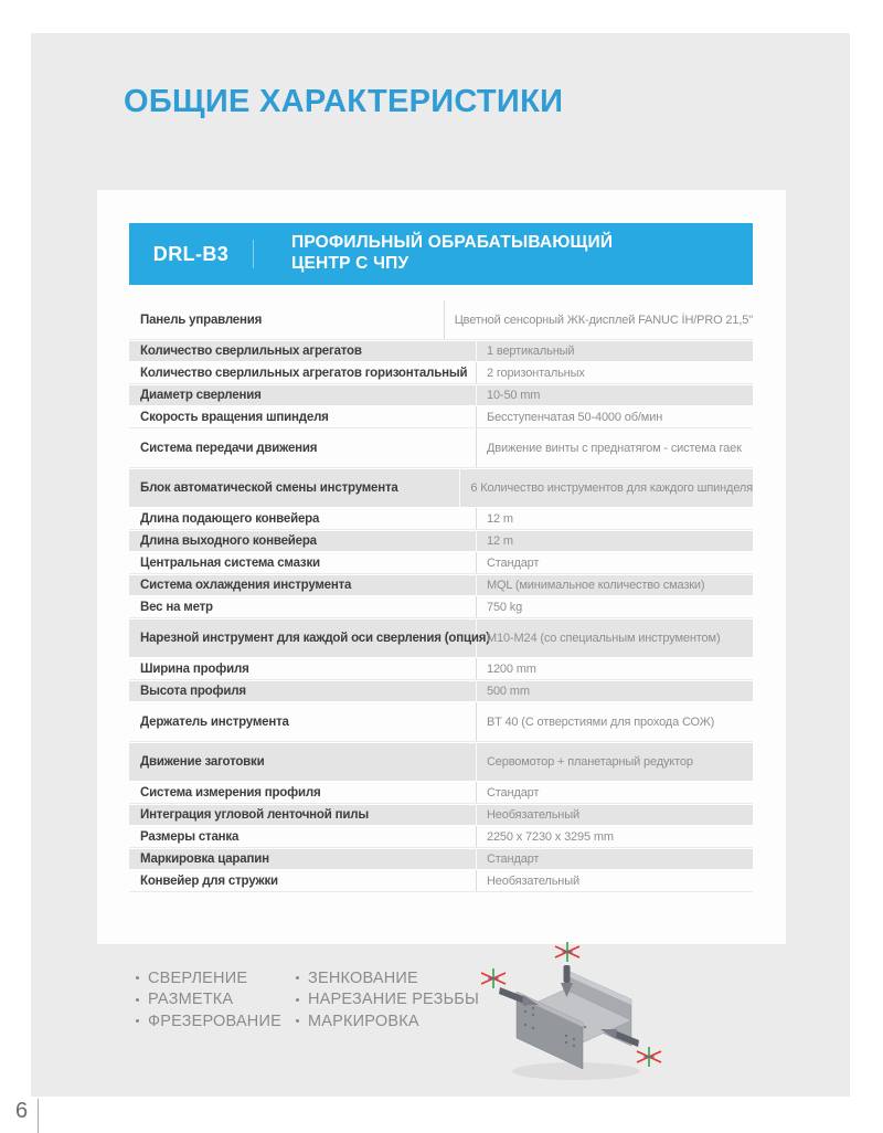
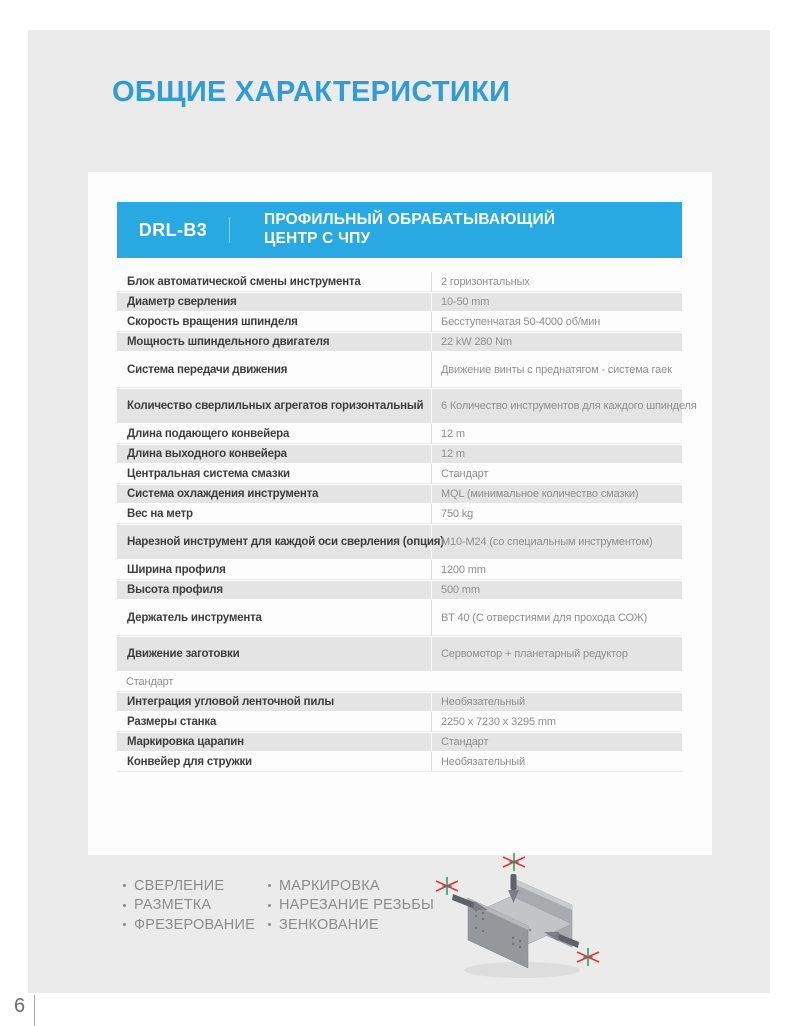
  ОБЩИЕ ХАРАКТЕРИСТИКИ
  DRL-B3
  ПРОФИЛЬНЫЙ ОБРАБАТЫВАЮЩИЙ
  ЦЕНТР С ЧПУ
- Панель управления
- Цветной сенсорный ЖК-дисплей FANUC İH/PRO 21,5"
- Количество сверлильных агрегатов
- 1 вертикальный
- Количество сверлильных агрегатов горизонтальный
+ Блок автоматической смены инструмента
  2 горизонтальных
  Диаметр сверления
  10-50 mm
  Скорость вращения шпинделя
  Бесступенчатая 50-4000 об/мин
+ Мощность шпиндельного двигателя
+ 22 kW 280 Nm
  Система передачи движения
  Движение винты с преднатягом - система гаек
- Блок автоматической смены инструмента
+ Количество сверлильных агрегатов горизонтальный
  6 Количество инструментов для каждого шпинделя
  Длина подающего конвейера
  12 m
  Длина выходного конвейера
  12 m
  Центральная система смазки
  Стандарт
  Система охлаждения инструмента
  MQL (минимальное количество смазки)
  Вес на метр
  750 kg
  Нарезной инструмент для каждой оси сверления (опци
  M10-M24 (со специальным инструментом)
  Ширина профиля
  1200 mm
  Высота профиля
  500 mm
  Держатель инструмента
  BT 40 (С отверстиями для прохода СОЖ)
  Движение заготовки
  Сервомотор + планетарный редуктор
- Система измерения профиля
  Стандарт
  Интеграция угловой ленточной пилы
  Необязательный
  Размеры станка
  2250 x 7230 x 3295 mm
  Маркировка царапин
  Стандарт
  Конвейер для стружки
  Необязательный
  СВЕРЛЕНИЕ
  РАЗМЕТКА
  ФРЕЗЕРОВАНИЕ
- ЗЕНКОВАНИЕ
+ МАРКИРОВКА
  НАРЕЗАНИЕ РЕЗЬБЫ
- МАРКИРОВКА
+ ЗЕНКОВАНИЕ
  6
